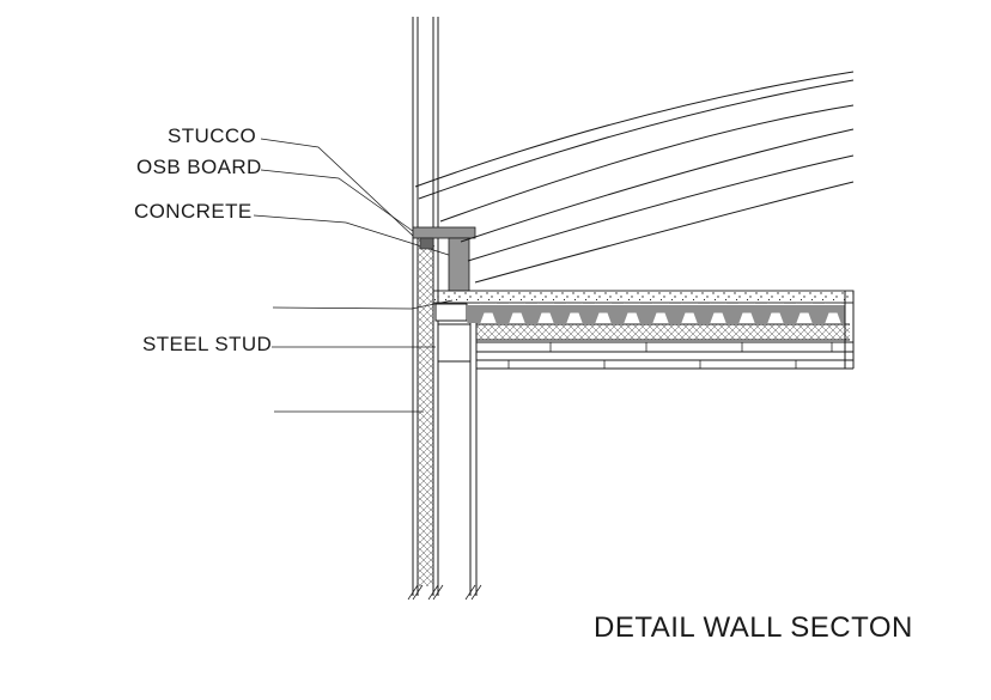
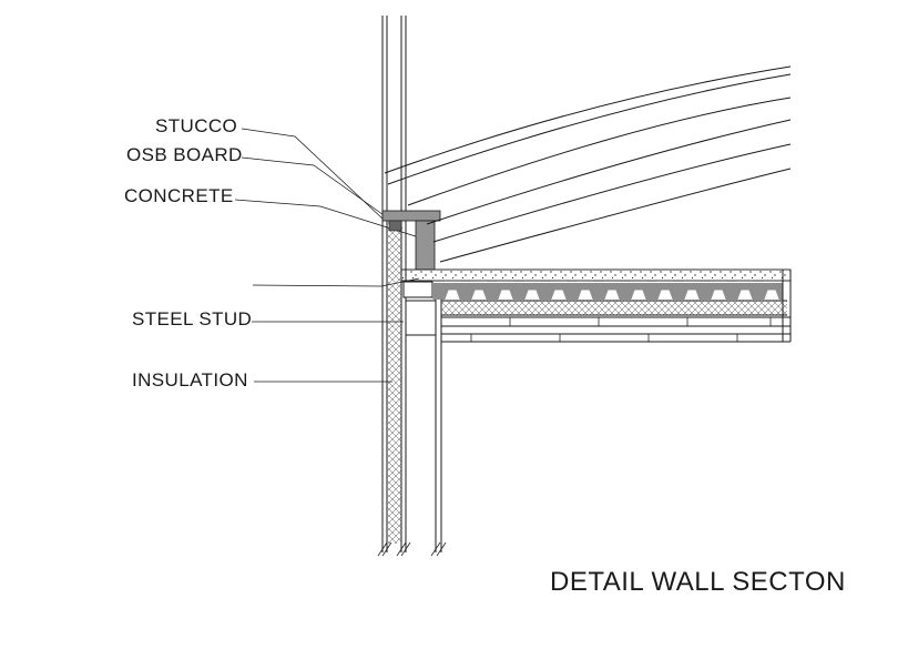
  STUCCO
  OSB BOARD
  CONCRETE
  STEEL STUD
+ INSULATION
  DETAIL WALL SECTON
